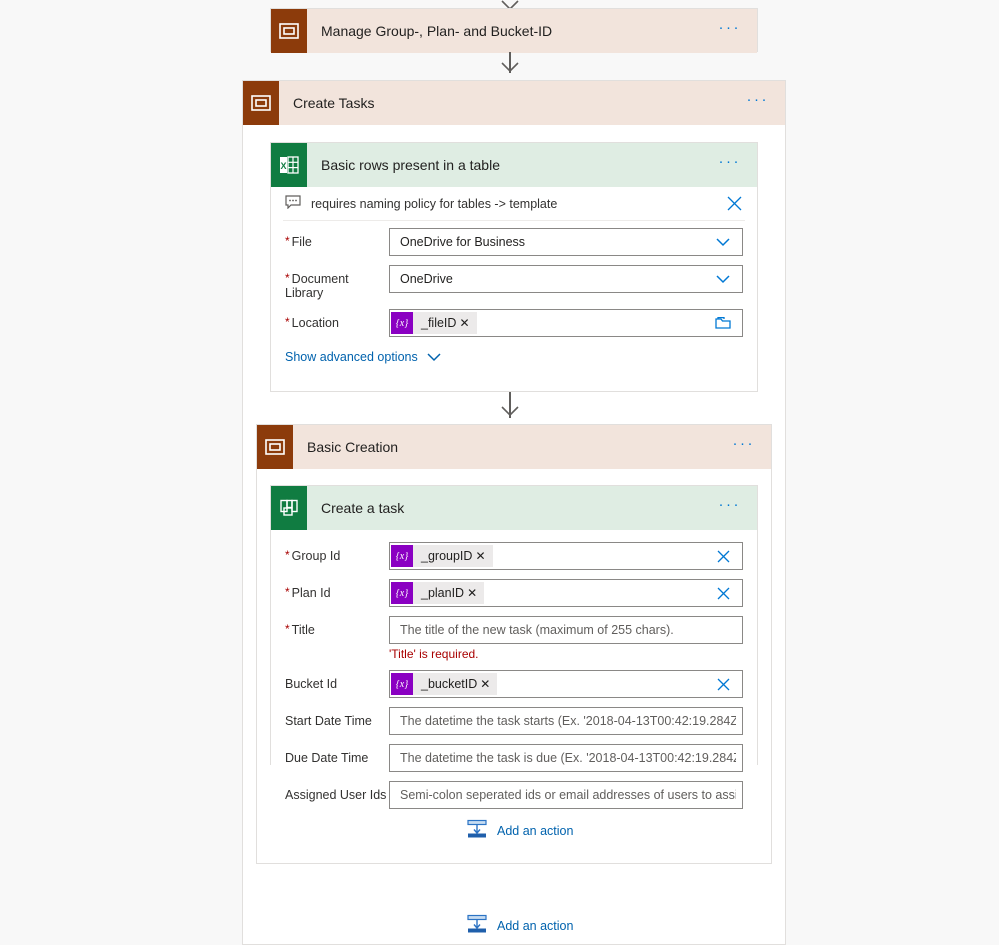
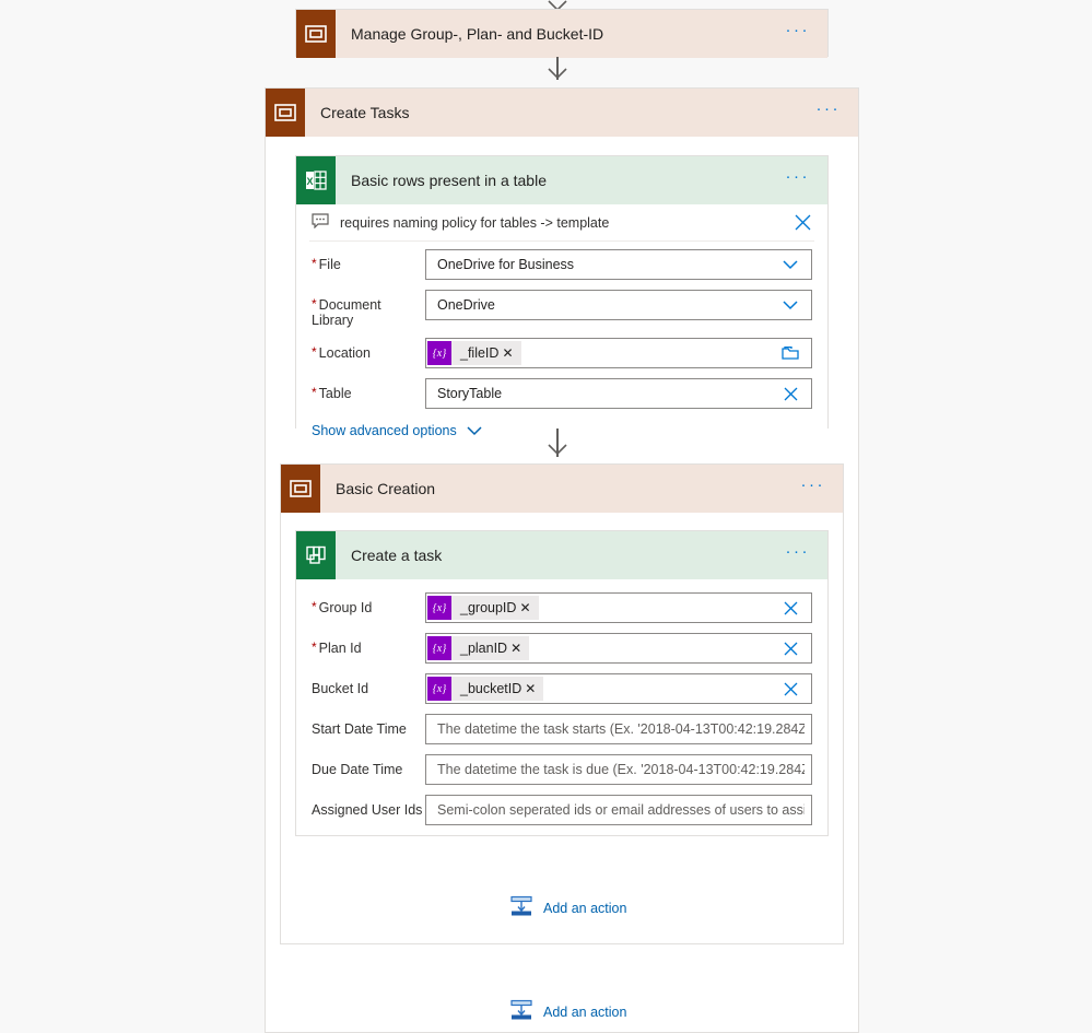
  Manage Group-, Plan- and Bucket-ID
  ···
  Create Tasks
  ···
  X
  Basic rows present in a table
  ···
  requires naming policy for tables -> template
  File
  OneDrive for Business
  Document Library
  OneDrive
  Location
  {x}
  _fileID
  ✕
+ Table
+ StoryTable
  Show advanced options
  Basic Creation
  ···
  Create a task
  ···
  Group Id
  {x}
  _groupID
  ✕
  Plan Id
  {x}
  _planID
  ✕
- Title
- The title of the new task (maximum of 255 chars).
- 'Title' is required.
  Bucket Id
  {x}
  _bucketID
  ✕
  Start Date Time
  The datetime the task starts (Ex. '2018-04-13T00:42:19.284Z
  Due Date Time
  The datetime the task is due (Ex. '2018-04-13T00:42:19.284
  Assigned User Ids
  Semi-colon seperated ids or email addresses of users to ass
  Add an action
  Add an action
